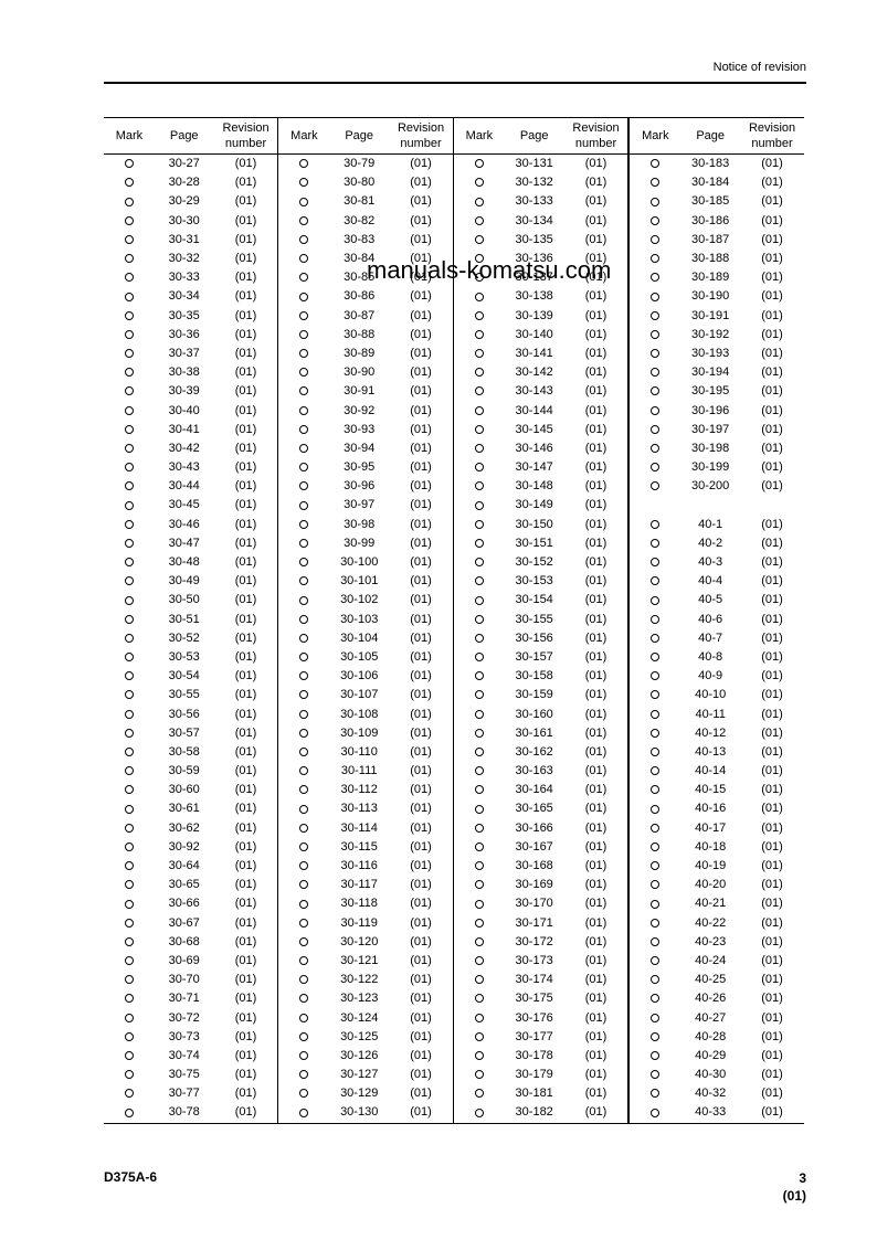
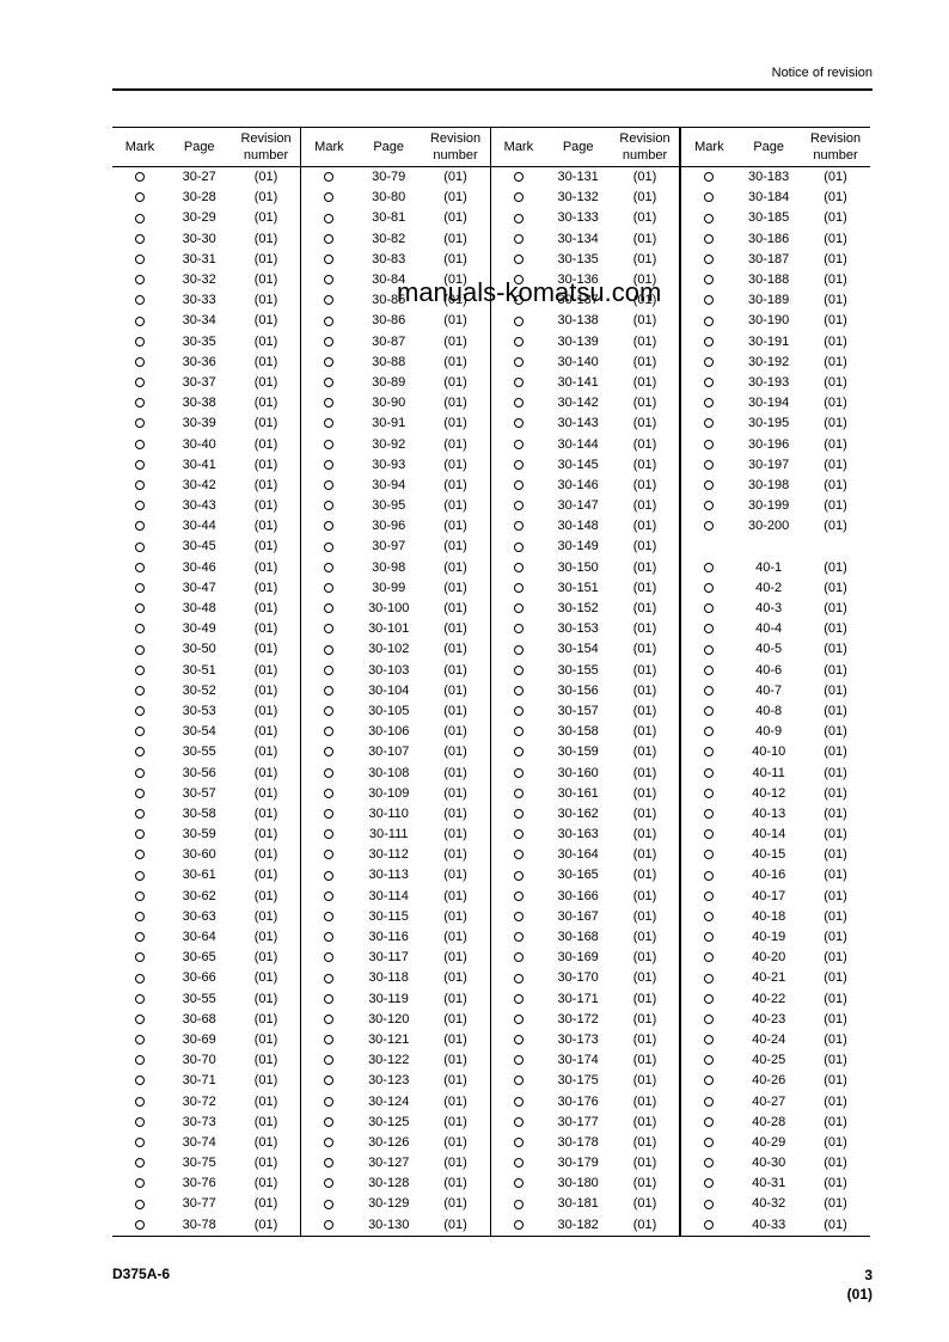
  Notice of revision
  Mark	Page	Revision number	Mark	Page	Revision number	Mark	Page	Revision number	Mark	Page	Revision number
  	30-27	(01)		30-79	(01)		30-131	(01)		30-183	(01)
  	30-28	(01)		30-80	(01)		30-132	(01)		30-184	(01)
  	30-29	(01)		30-81	(01)		30-133	(01)		30-185	(01)
  	30-30	(01)		30-82	(01)		30-134	(01)		30-186	(01)
  	30-31	(01)		30-83	(01)		30-135	(01)		30-187	(01)
  	30-32	(01)		30-84	(01)		30-136	(01)		30-188	(01)
  	30-33	(01)		30-85	(01)		30-137	(01)		30-189	(01)
  	30-34	(01)		30-86	(01)		30-138	(01)		30-190	(01)
  	30-35	(01)		30-87	(01)		30-139	(01)		30-191	(01)
  	30-36	(01)		30-88	(01)		30-140	(01)		30-192	(01)
  	30-37	(01)		30-89	(01)		30-141	(01)		30-193	(01)
  	30-38	(01)		30-90	(01)		30-142	(01)		30-194	(01)
  	30-39	(01)		30-91	(01)		30-143	(01)		30-195	(01)
  	30-40	(01)		30-92	(01)		30-144	(01)		30-196	(01)
  	30-41	(01)		30-93	(01)		30-145	(01)		30-197	(01)
  	30-42	(01)		30-94	(01)		30-146	(01)		30-198	(01)
  	30-43	(01)		30-95	(01)		30-147	(01)		30-199	(01)
  	30-44	(01)		30-96	(01)		30-148	(01)		30-200	(01)
  	30-45	(01)		30-97	(01)		30-149	(01)
  	30-46	(01)		30-98	(01)		30-150	(01)		40-1	(01)
  	30-47	(01)		30-99	(01)		30-151	(01)		40-2	(01)
  	30-48	(01)		30-100	(01)		30-152	(01)		40-3	(01)
  	30-49	(01)		30-101	(01)		30-153	(01)		40-4	(01)
  	30-50	(01)		30-102	(01)		30-154	(01)		40-5	(01)
  	30-51	(01)		30-103	(01)		30-155	(01)		40-6	(01)
  	30-52	(01)		30-104	(01)		30-156	(01)		40-7	(01)
  	30-53	(01)		30-105	(01)		30-157	(01)		40-8	(01)
  	30-54	(01)		30-106	(01)		30-158	(01)		40-9	(01)
  	30-55	(01)		30-107	(01)		30-159	(01)		40-10	(01)
  	30-56	(01)		30-108	(01)		30-160	(01)		40-11	(01)
  	30-57	(01)		30-109	(01)		30-161	(01)		40-12	(01)
  	30-58	(01)		30-110	(01)		30-162	(01)		40-13	(01)
  	30-59	(01)		30-111	(01)		30-163	(01)		40-14	(01)
  	30-60	(01)		30-112	(01)		30-164	(01)		40-15	(01)
  	30-61	(01)		30-113	(01)		30-165	(01)		40-16	(01)
  	30-62	(01)		30-114	(01)		30-166	(01)		40-17	(01)
- 	30-92	(01)		30-115	(01)		30-167	(01)		40-18	(01)
+ 	30-63	(01)		30-115	(01)		30-167	(01)		40-18	(01)
  	30-64	(01)		30-116	(01)		30-168	(01)		40-19	(01)
  	30-65	(01)		30-117	(01)		30-169	(01)		40-20	(01)
  	30-66	(01)		30-118	(01)		30-170	(01)		40-21	(01)
- 	30-67	(01)		30-119	(01)		30-171	(01)		40-22	(01)
+ 	30-55	(01)		30-119	(01)		30-171	(01)		40-22	(01)
  	30-68	(01)		30-120	(01)		30-172	(01)		40-23	(01)
  	30-69	(01)		30-121	(01)		30-173	(01)		40-24	(01)
  	30-70	(01)		30-122	(01)		30-174	(01)		40-25	(01)
  	30-71	(01)		30-123	(01)		30-175	(01)		40-26	(01)
  	30-72	(01)		30-124	(01)		30-176	(01)		40-27	(01)
  	30-73	(01)		30-125	(01)		30-177	(01)		40-28	(01)
  	30-74	(01)		30-126	(01)		30-178	(01)		40-29	(01)
  	30-75	(01)		30-127	(01)		30-179	(01)		40-30	(01)
+ 	30-76	(01)		30-128	(01)		30-180	(01)		40-31	(01)
  	30-77	(01)		30-129	(01)		30-181	(01)		40-32	(01)
  	30-78	(01)		30-130	(01)		30-182	(01)		40-33	(01)
  manuals-komatsu.com
  D375A-6
  3
  (01)
